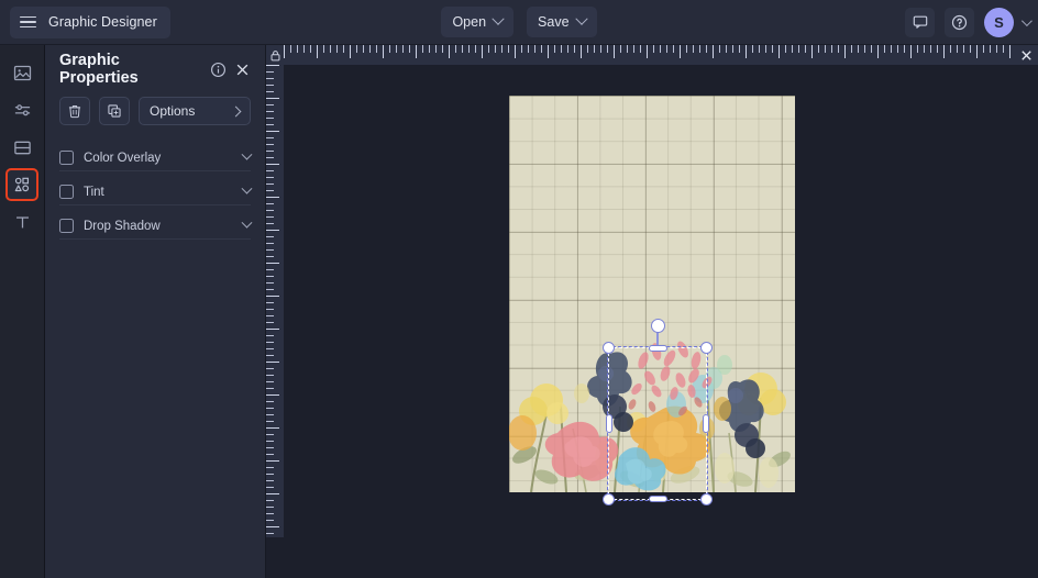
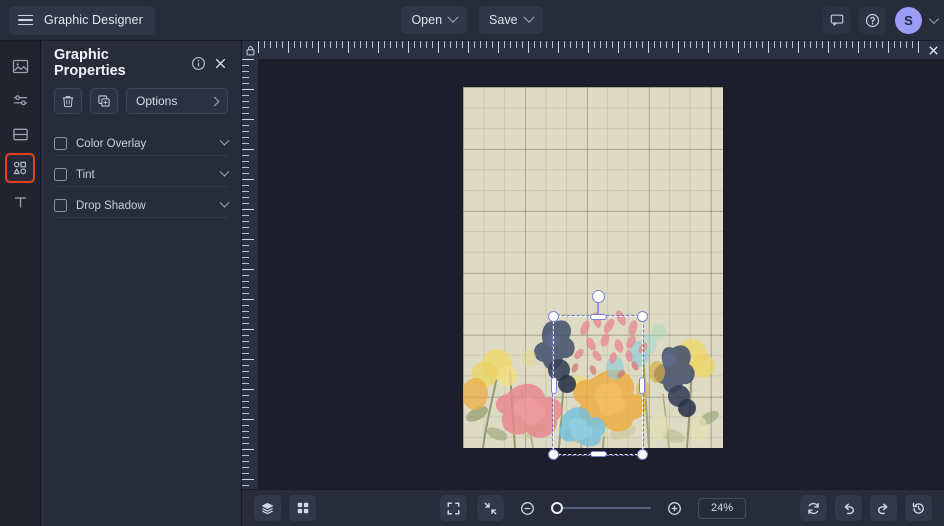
  Graphic Designer
  Open
  Save
  S
  Graphic Properties
  Options
  Color Overlay
  Tint
  Drop Shadow
+ 24%
